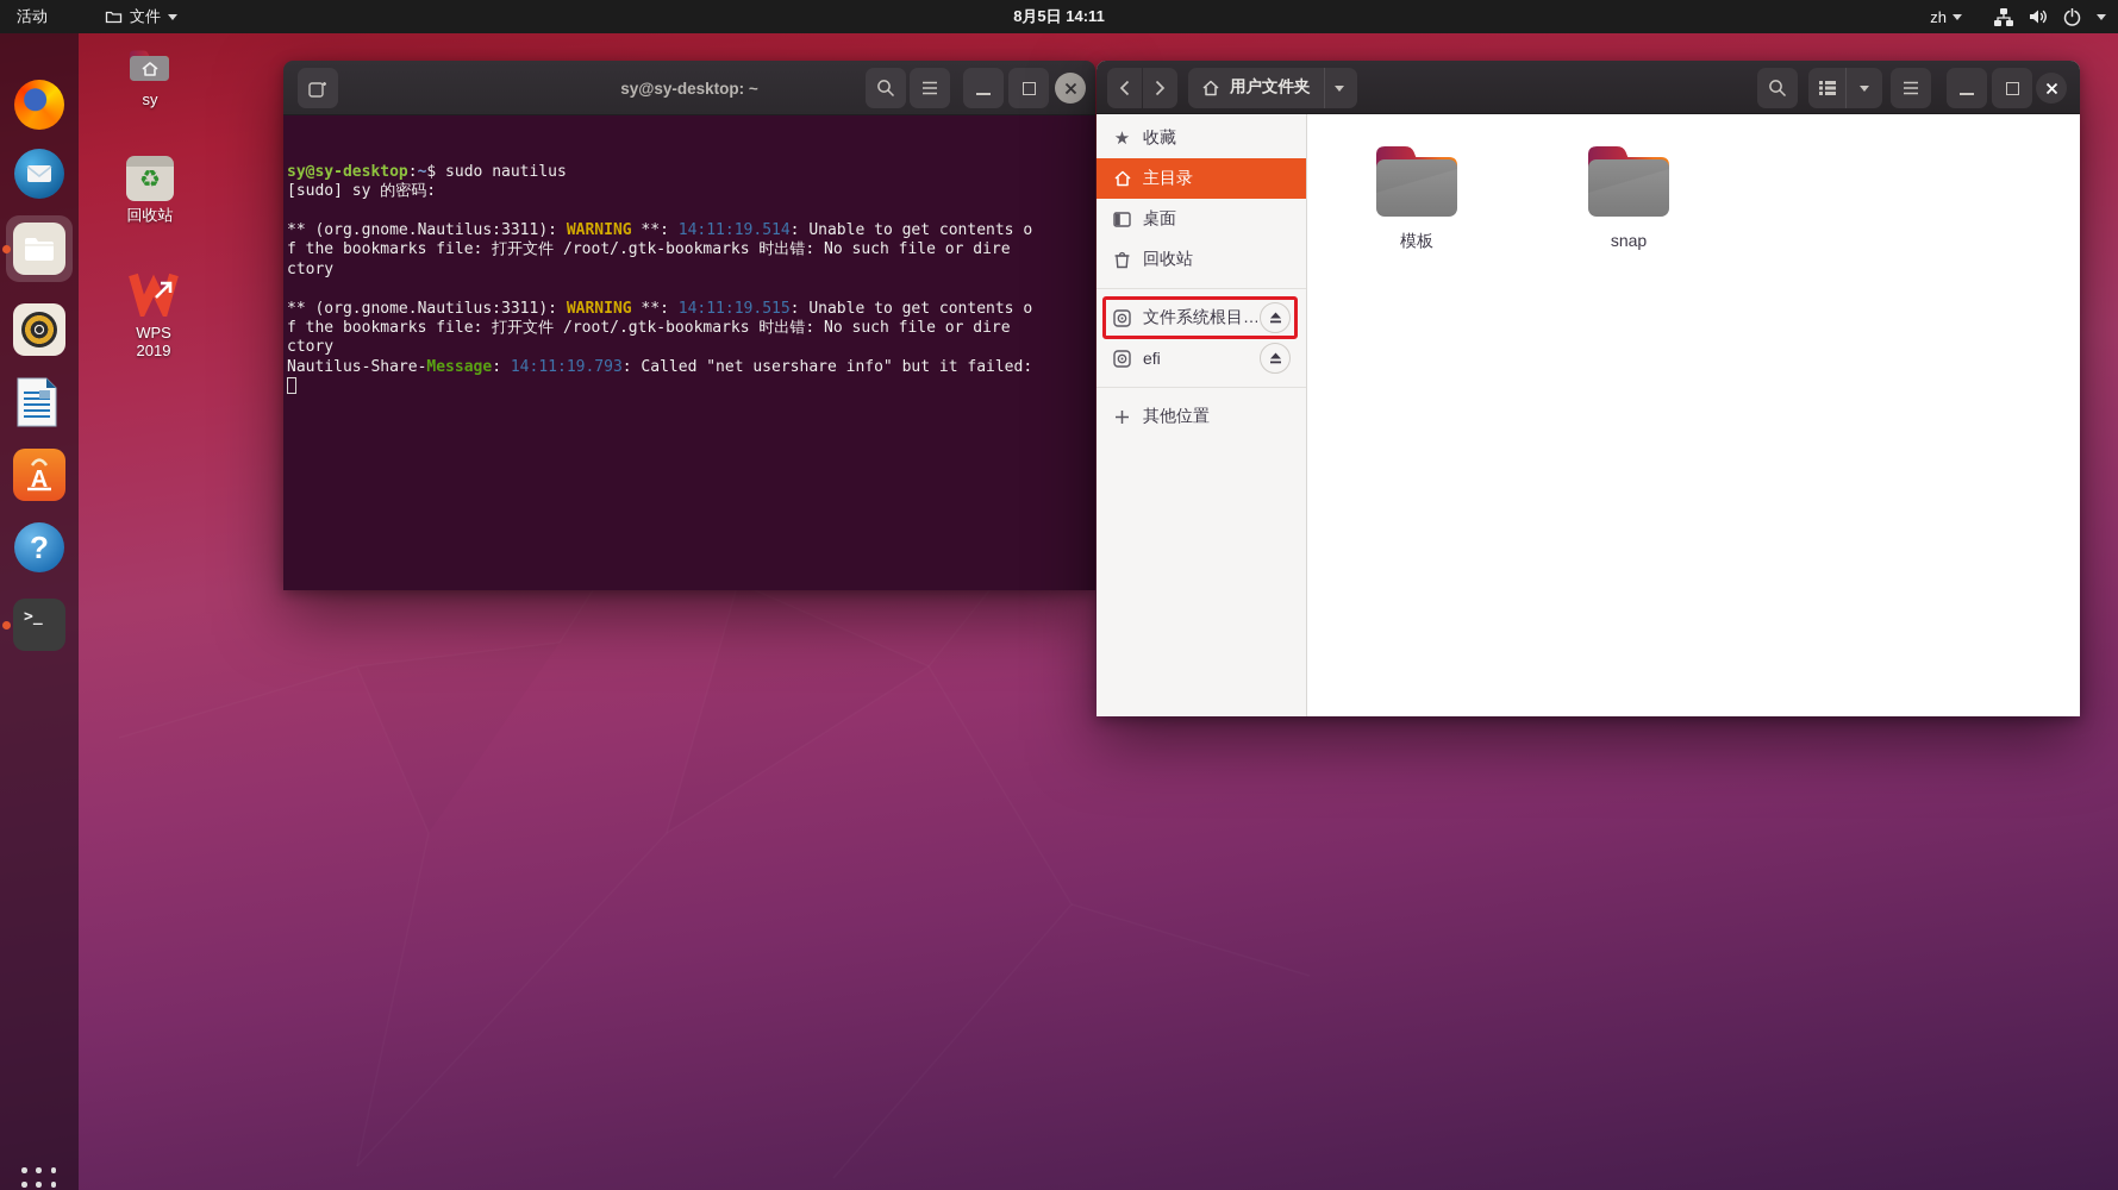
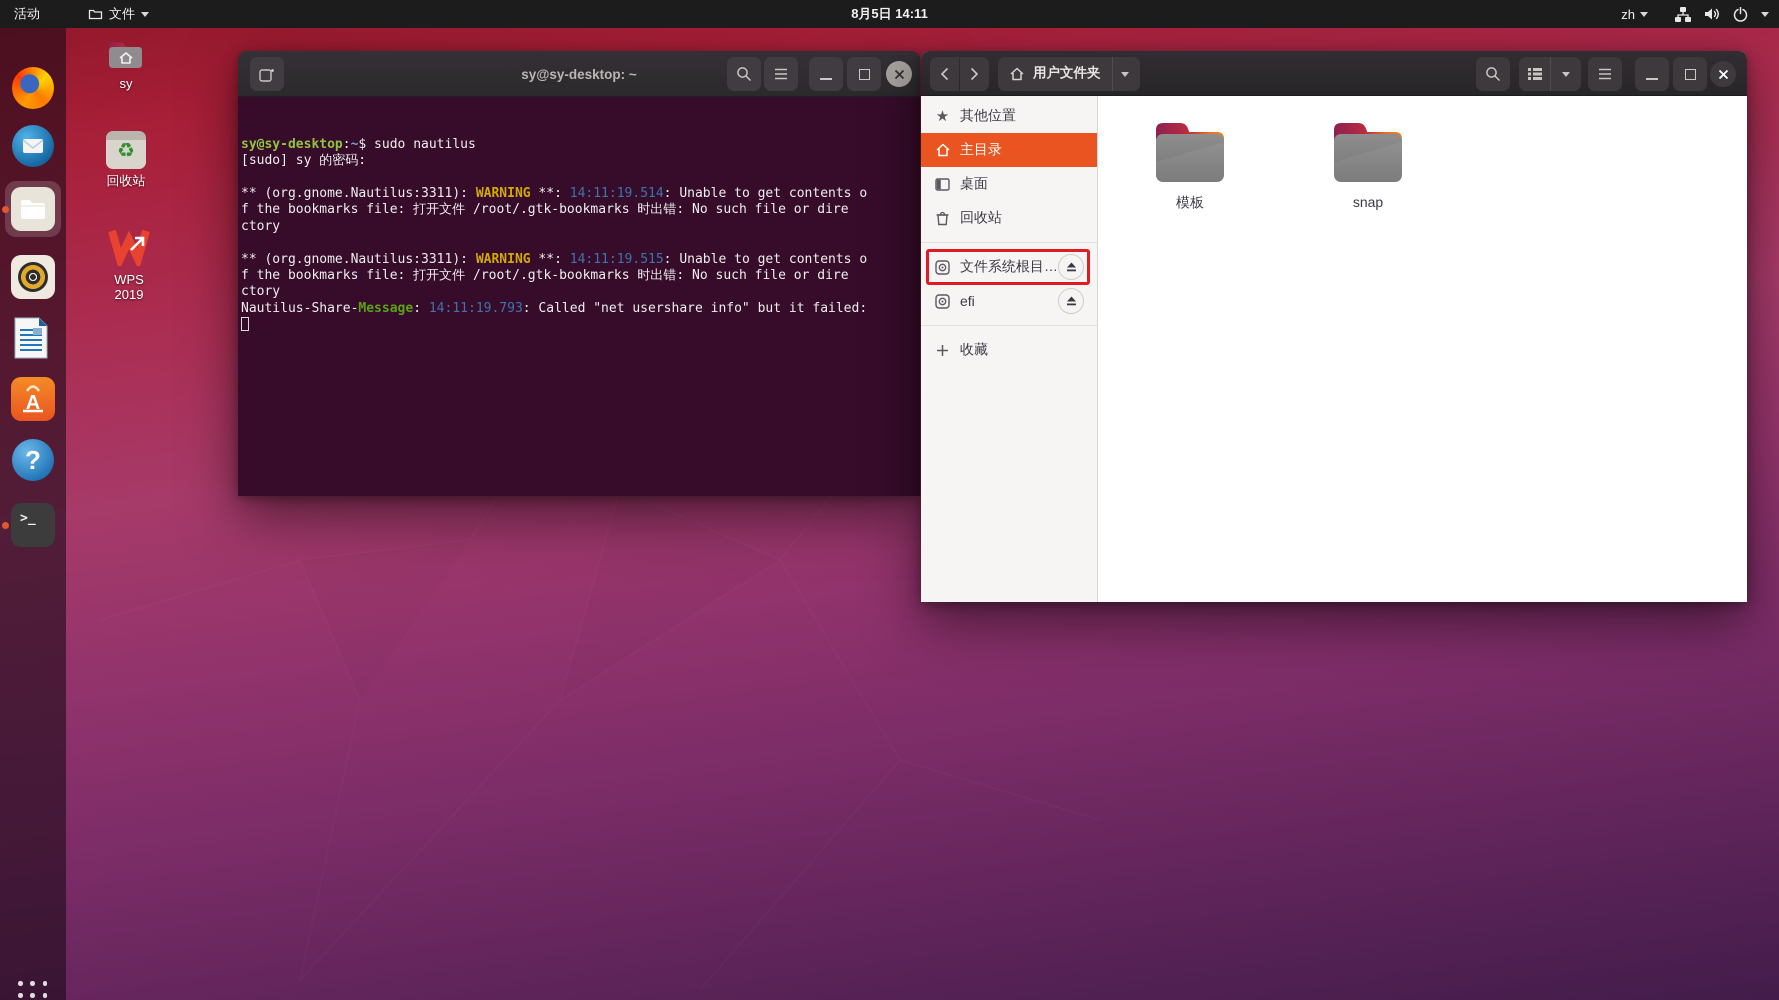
  活动
  文件
  8月5日 14:11
  zh
  A
  ?
  >_
  sy
  ♻
  回收站
  WPS 2019
  sy@sy-desktop: ~
  sy@sy-desktop:~$ sudo nautilus
  [sudo] sy 的密码:
  ** (org.gnome.Nautilus:3311): WARNING **: 14:11:19.514: Unable to get contents o
  f the bookmarks file: 打开文件 /root/.gtk-bookmarks 时出错: No such file or dire
  ctory
  ** (org.gnome.Nautilus:3311): WARNING **: 14:11:19.515: Unable to get contents o
  f the bookmarks file: 打开文件 /root/.gtk-bookmarks 时出错: No such file or dire
  ctory
  Nautilus-Share-Message: 14:11:19.793: Called "net usershare info" but it failed:
  用户文件夹
  ★
- 收藏
+ 其他位置
  主目录
  桌面
  回收站
  文件系统根目…
  efi
- 其他位置
+ 收藏
  模板
  snap
